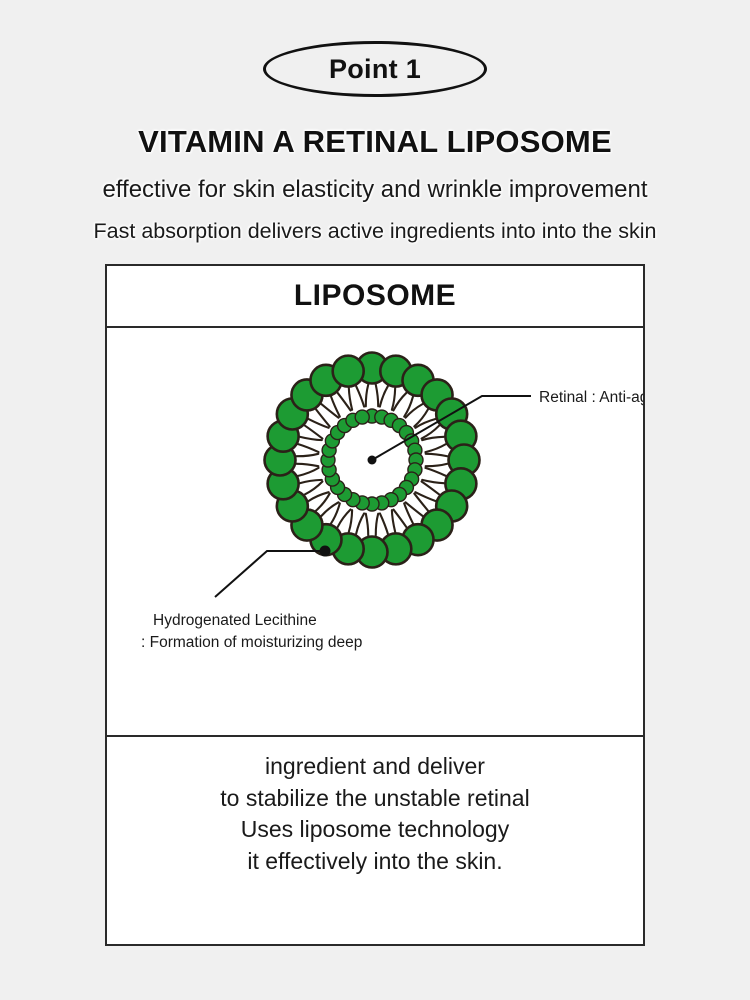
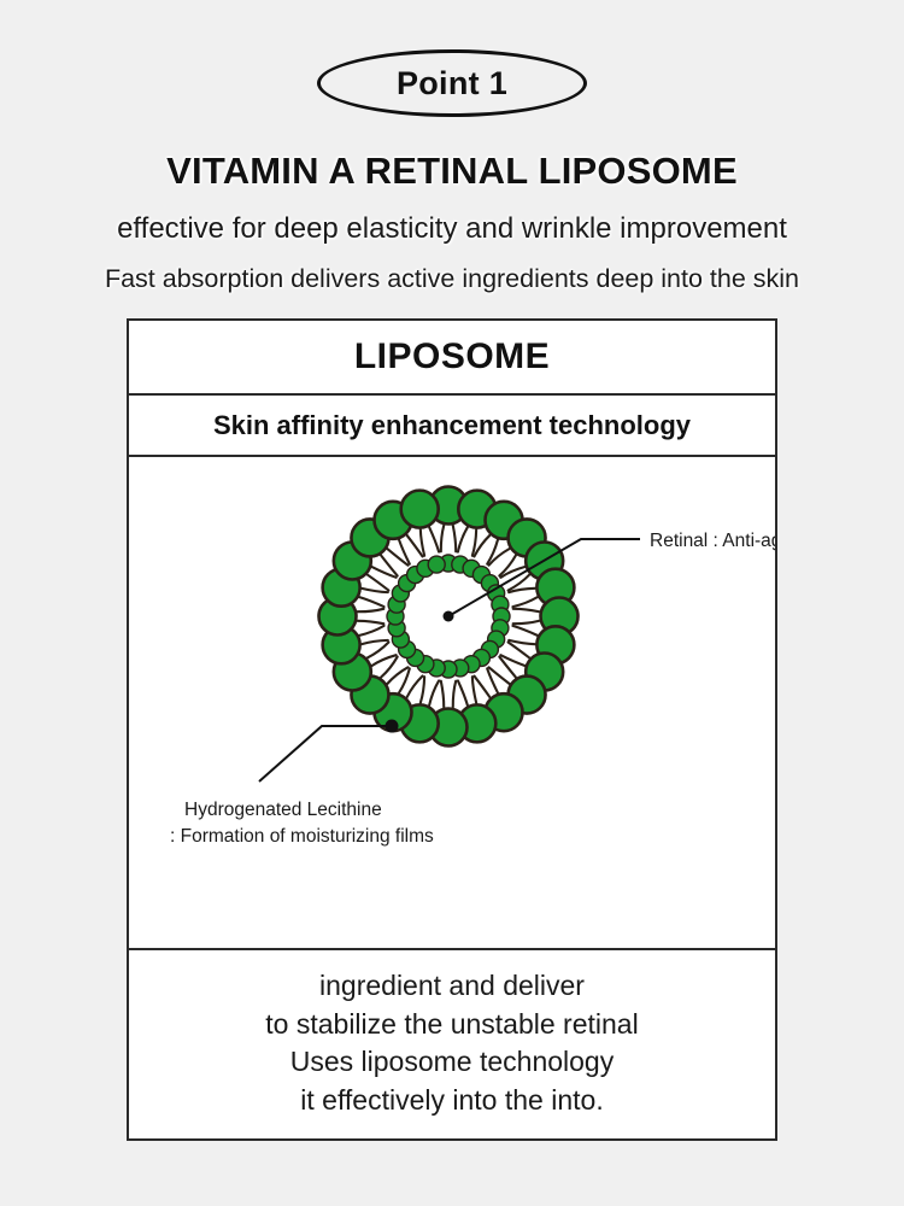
  Point 1
  VITAMIN A RETINAL LIPOSOME
- effective for skin elasticity and wrinkle improvement
+ effective for deep elasticity and wrinkle improvement
- Fast absorption delivers active ingredients into into the skin
+ Fast absorption delivers active ingredients deep into the skin
  LIPOSOME
+ Skin affinity enhancement technology
  Retinal : Anti-a
  Hydrogenated Lecithine
- : Formation of moisturizing deep
+ : Formation of moisturizing films
  ingredient and deliver
  to stabilize the unstable retinal
  Uses liposome technology
- it effectively into the skin.
+ it effectively into the into.
